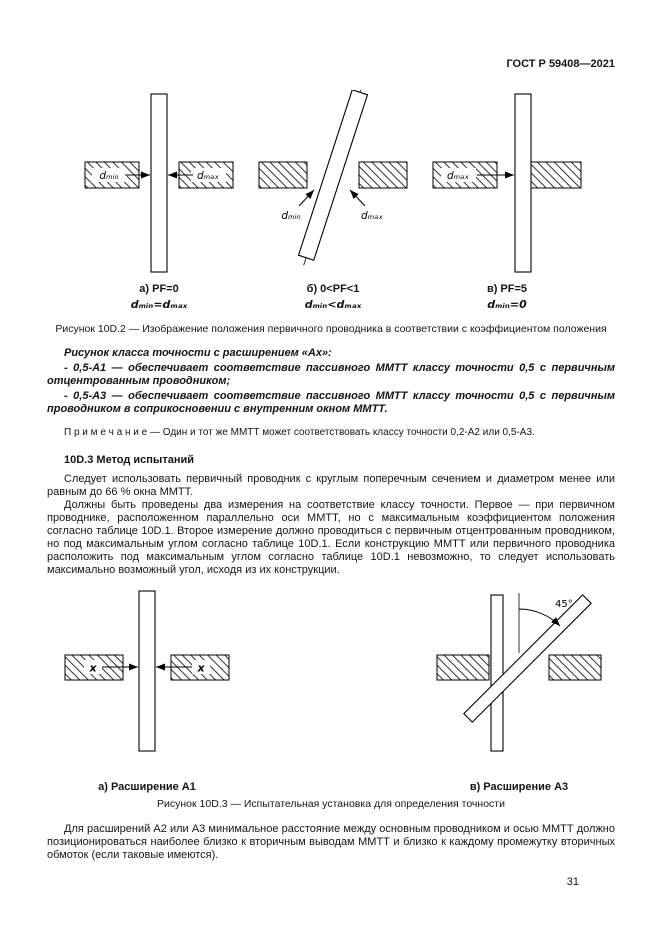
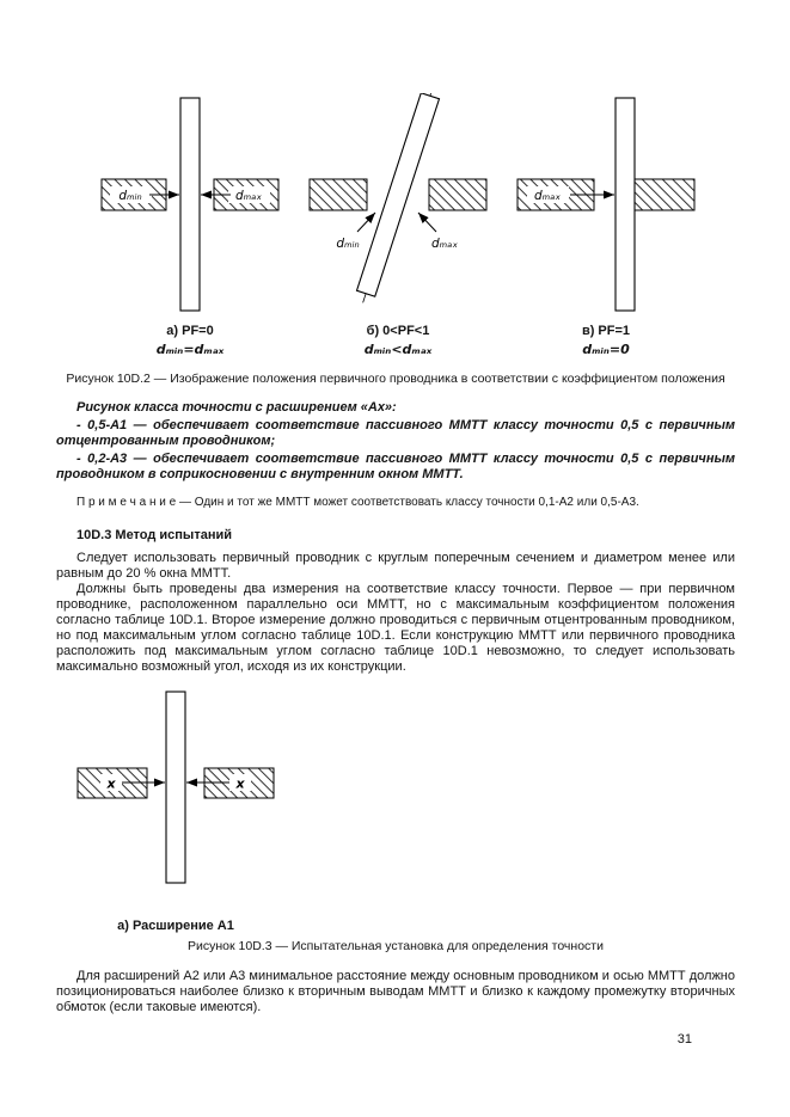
- ГОСТ Р 59408—2021
  dₘᵢₙ
  dₘₐₓ
  а) PF=0
  dₘᵢₙ=dₘₐₓ
  dₘᵢₙ
  dₘₐₓ
  б) 0<PF<1
  dₘᵢₙ<dₘₐₓ
  dₘₐₓ
- в) PF=5
+ в) PF=1
  dₘᵢₙ=0
  Рисунок 10D.2 — Изображение положения первичного проводника в соответствии с коэффициентом положения
  Рисунок класса точности с расширением «Ах»:
  - 0,5-А1 — обеспечивает соответствие пассивного ММТТ классу точности 0,5 с первичным отцентрованным проводником;
- - 0,5-А3 — обеспечивает соответствие пассивного ММТТ классу точности 0,5 с первичным проводником в соприкосновении с внутренним окном ММТТ.
+ - 0,2-А3 — обеспечивает соответствие пассивного ММТТ классу точности 0,5 с первичным проводником в соприкосновении с внутренним окном ММТТ.
- П р и м е ч а н и е — Один и тот же ММТТ может соответствовать классу точности 0,2-А2 или 0,5-А3.
+ П р и м е ч а н и е — Один и тот же ММТТ может соответствовать классу точности 0,1-А2 или 0,5-А3.
  10D.3 Метод испытаний
- Следует использовать первичный проводник с круглым поперечным сечением и диаметром менее или равным до 66 % окна ММТТ.
+ Следует использовать первичный проводник с круглым поперечным сечением и диаметром менее или равным до 20 % окна ММТТ.
  Должны быть проведены два измерения на соответствие классу точности. Первое — при первичном проводнике, расположенном параллельно оси ММТТ, но с максимальным коэффициентом положения согласно таблице 10D.1. Второе измерение должно проводиться с первичным отцентрованным проводником, но под максимальным углом согласно таблице 10D.1. Если конструкцию ММТТ или первичного проводника расположить под максимальным углом согласно таблице 10D.1 невозможно, то следует использовать максимально возможный угол, исходя из их конструкции.
  х
  х
  а) Расширение А1
- 45°
- в) Расширение А3
  Рисунок 10D.3 — Испытательная установка для определения точности
  Для расширений А2 или А3 минимальное расстояние между основным проводником и осью ММТТ должно позиционироваться наиболее близко к вторичным выводам ММТТ и близко к каждому промежутку вторичных обмоток (если таковые имеются).
  31
